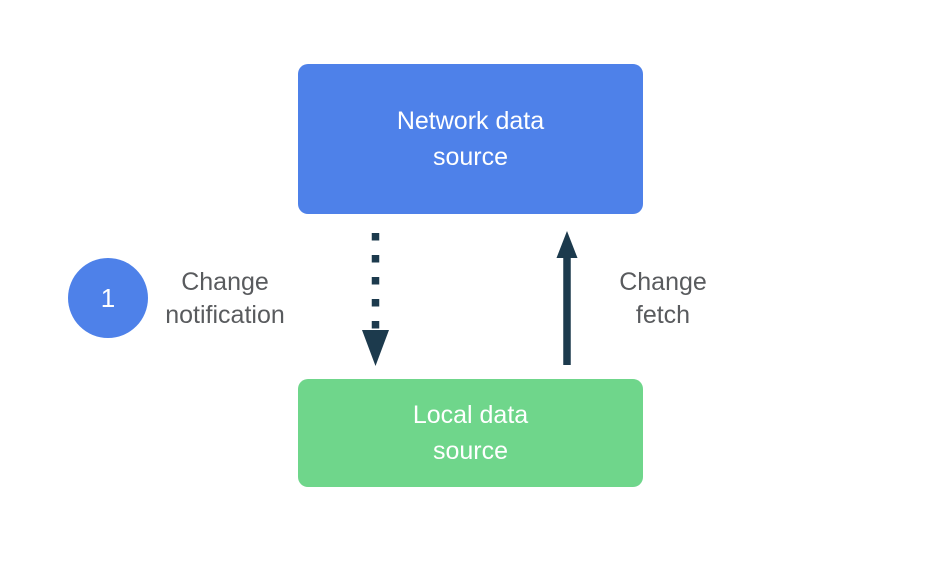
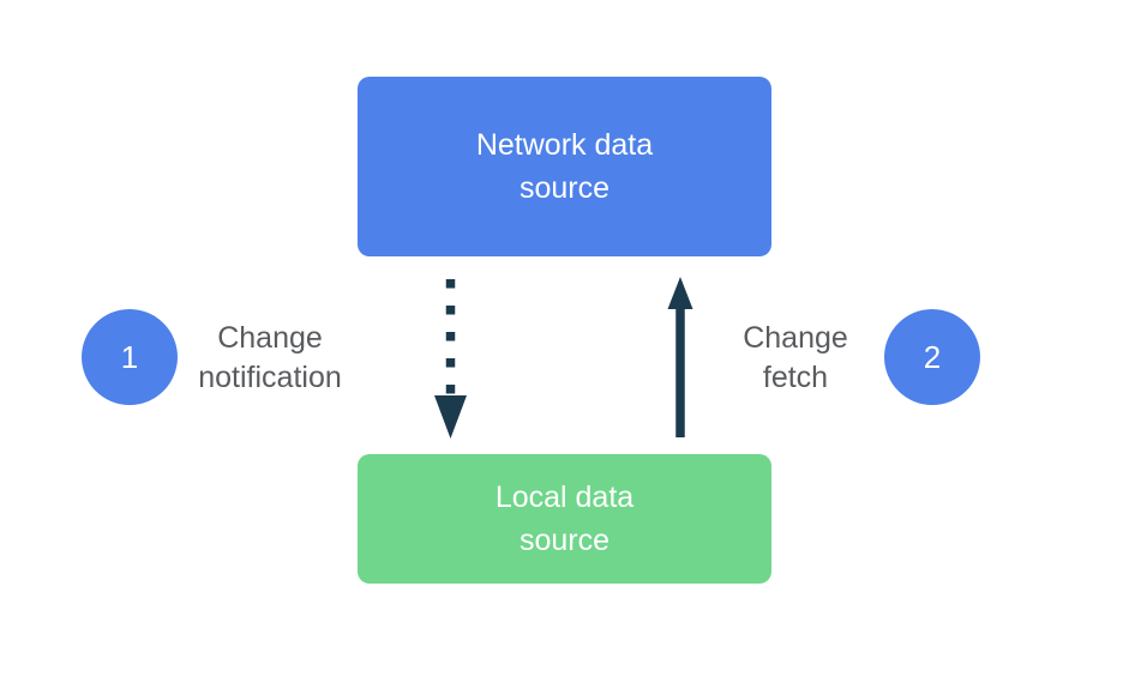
  Network data
  source
  Local data
  source
  1
  Change
  notification
  Change
  fetch
+ 2
